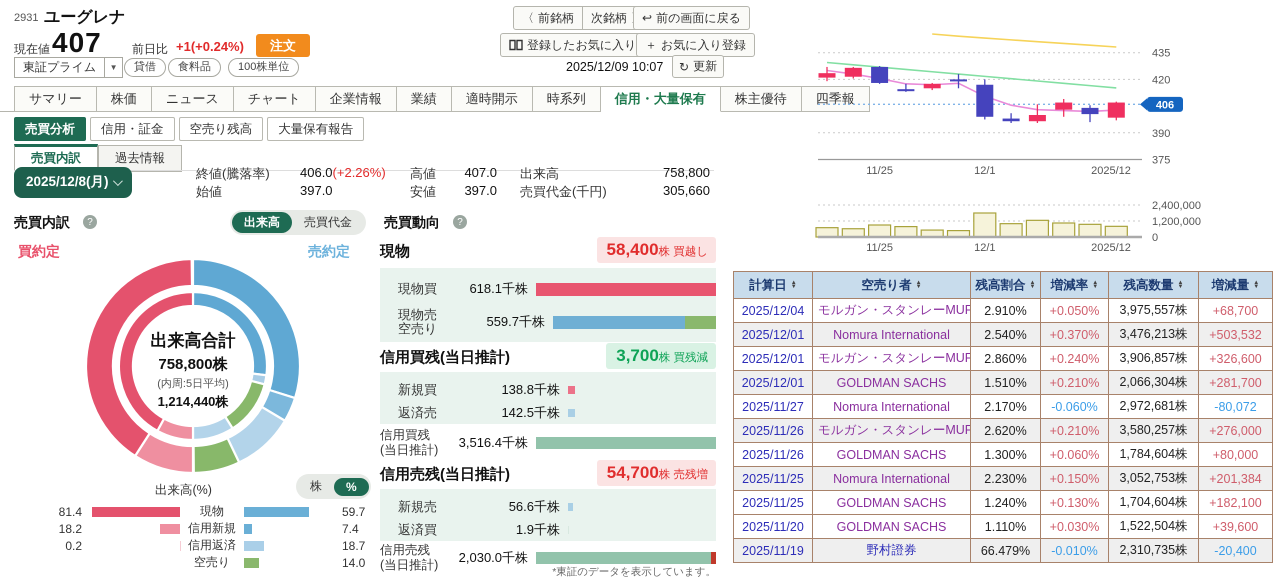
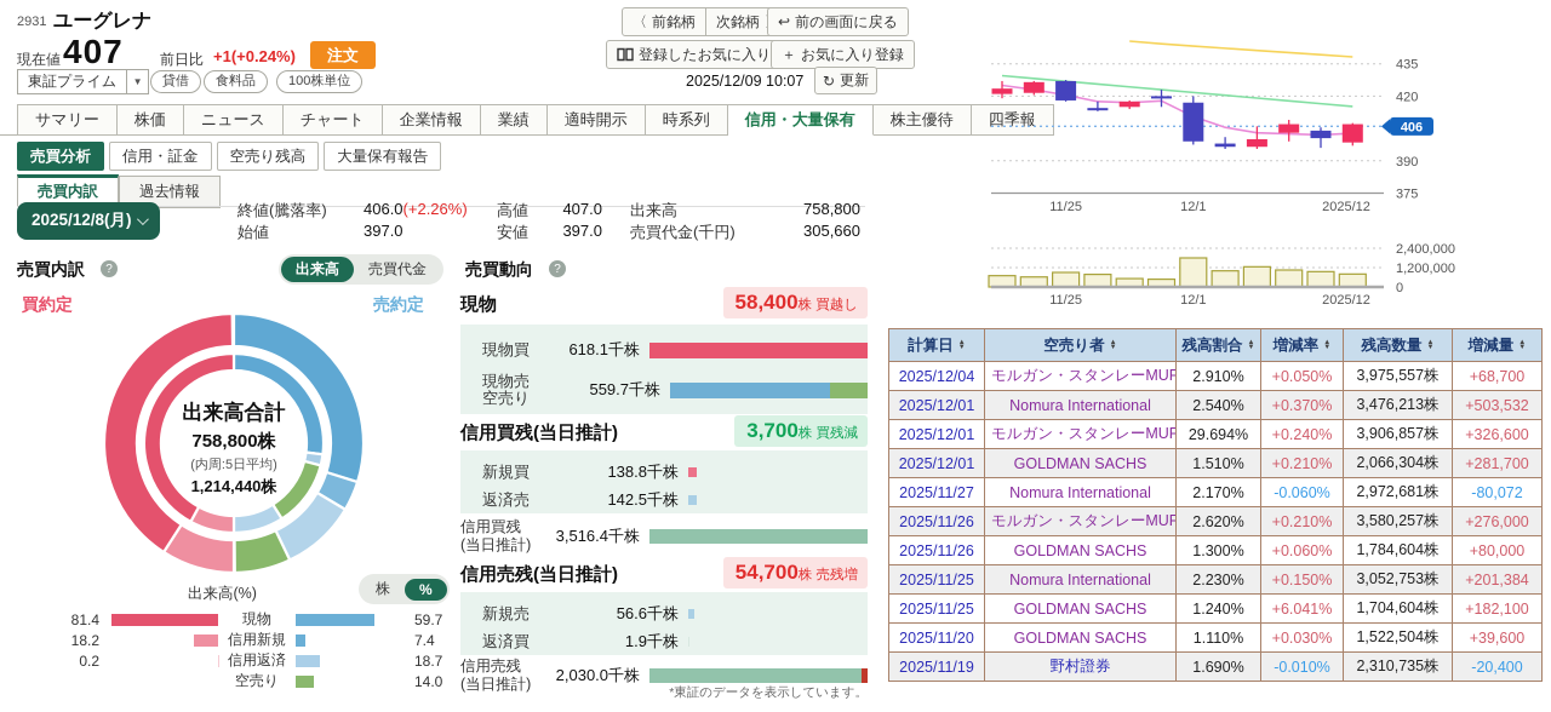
  2931
  ユーグレナ
  〈
  前銘柄
  次銘柄
  ↩
  前の画面に戻る
  現在値
  407
  前日比
  +1(+0.24%)
  注文
  登録したお気に入り
  ＋
  お気に入り登録
  東証プライム
  ▼
  貸借
  食料品
  100株単位
  2025/12/09 10:07
  ↻
  更新
  サマリー
  株価
  ニュース
  チャート
  企業情報
  業績
  適時開示
  時系列
  信用・大量保有
  株主優待
  四季報
  売買分析 信用・証金 空売り残高 大量保有報告
  売買内訳 過去情報
  2025/12/8(月)
  終値(騰落率)
  406.0(+2.26%)
  始値
  397.0
  高値
  407.0
  安値
  397.0
  出来高
  758,800
  売買代金(千円)
  305,660
  売買内訳
  ?
  出来高
  売買代金
  売買動向
  ?
  買約定
  売約定
  出来高合計
  758,800株
  (内周:5日平均)
  1,214,440株
  出来高(%)
  株
  %
  81.4
  現物
  59.7
  18.2
  信用新規
  7.4
  0.2
  信用返済
  18.7
  空売り
  14.0
  現物
  58,400株 買越し
  現物買
  618.1千株
  現物売
  空売り
  559.7千株
  信用買残(当日推計)
  3,700株 買残減
  新規買
  138.8千株
  返済売
  142.5千株
  信用買残
  (当日推計)
  3,516.4千株
  信用売残(当日推計)
  54,700株 売残増
  新規売
  56.6千株
  返済買
  1.9千株
  信用売残
  (当日推計)
  2,030.0千株
  *東証のデータを表示しています。
  435
  420
  390
  375
  11/25
  12/1
  2025/12
  406
  2,400,000
  1,200,000
  0
  11/25
  12/1
  2025/12
  2025/12/04	モルガン・スタンレーMUF	2.910%	+0.050%	3,975,557株	+68,700
  2025/12/01	Nomura International	2.540%	+0.370%	3,476,213株	+503,532
- 2025/12/01	モルガン・スタンレーMUF	2.860%	+0.240%	3,906,857株	+326,600
+ 2025/12/01	モルガン・スタンレーMUF	29.694%	+0.240%	3,906,857株	+326,600
  2025/12/01	GOLDMAN SACHS	1.510%	+0.210%	2,066,304株	+281,700
  2025/11/27	Nomura International	2.170%	-0.060%	2,972,681株	-80,072
  2025/11/26	モルガン・スタンレーMUF	2.620%	+0.210%	3,580,257株	+276,000
  2025/11/26	GOLDMAN SACHS	1.300%	+0.060%	1,784,604株	+80,000
  2025/11/25	Nomura International	2.230%	+0.150%	3,052,753株	+201,384
- 2025/11/25	GOLDMAN SACHS	1.240%	+0.130%	1,704,604株	+182,100
+ 2025/11/25	GOLDMAN SACHS	1.240%	+6.041%	1,704,604株	+182,100
  2025/11/20	GOLDMAN SACHS	1.110%	+0.030%	1,522,504株	+39,600
- 2025/11/19	野村證券	66.479%	-0.010%	2,310,735株	-20,400
+ 2025/11/19	野村證券	1.690%	-0.010%	2,310,735株	-20,400
